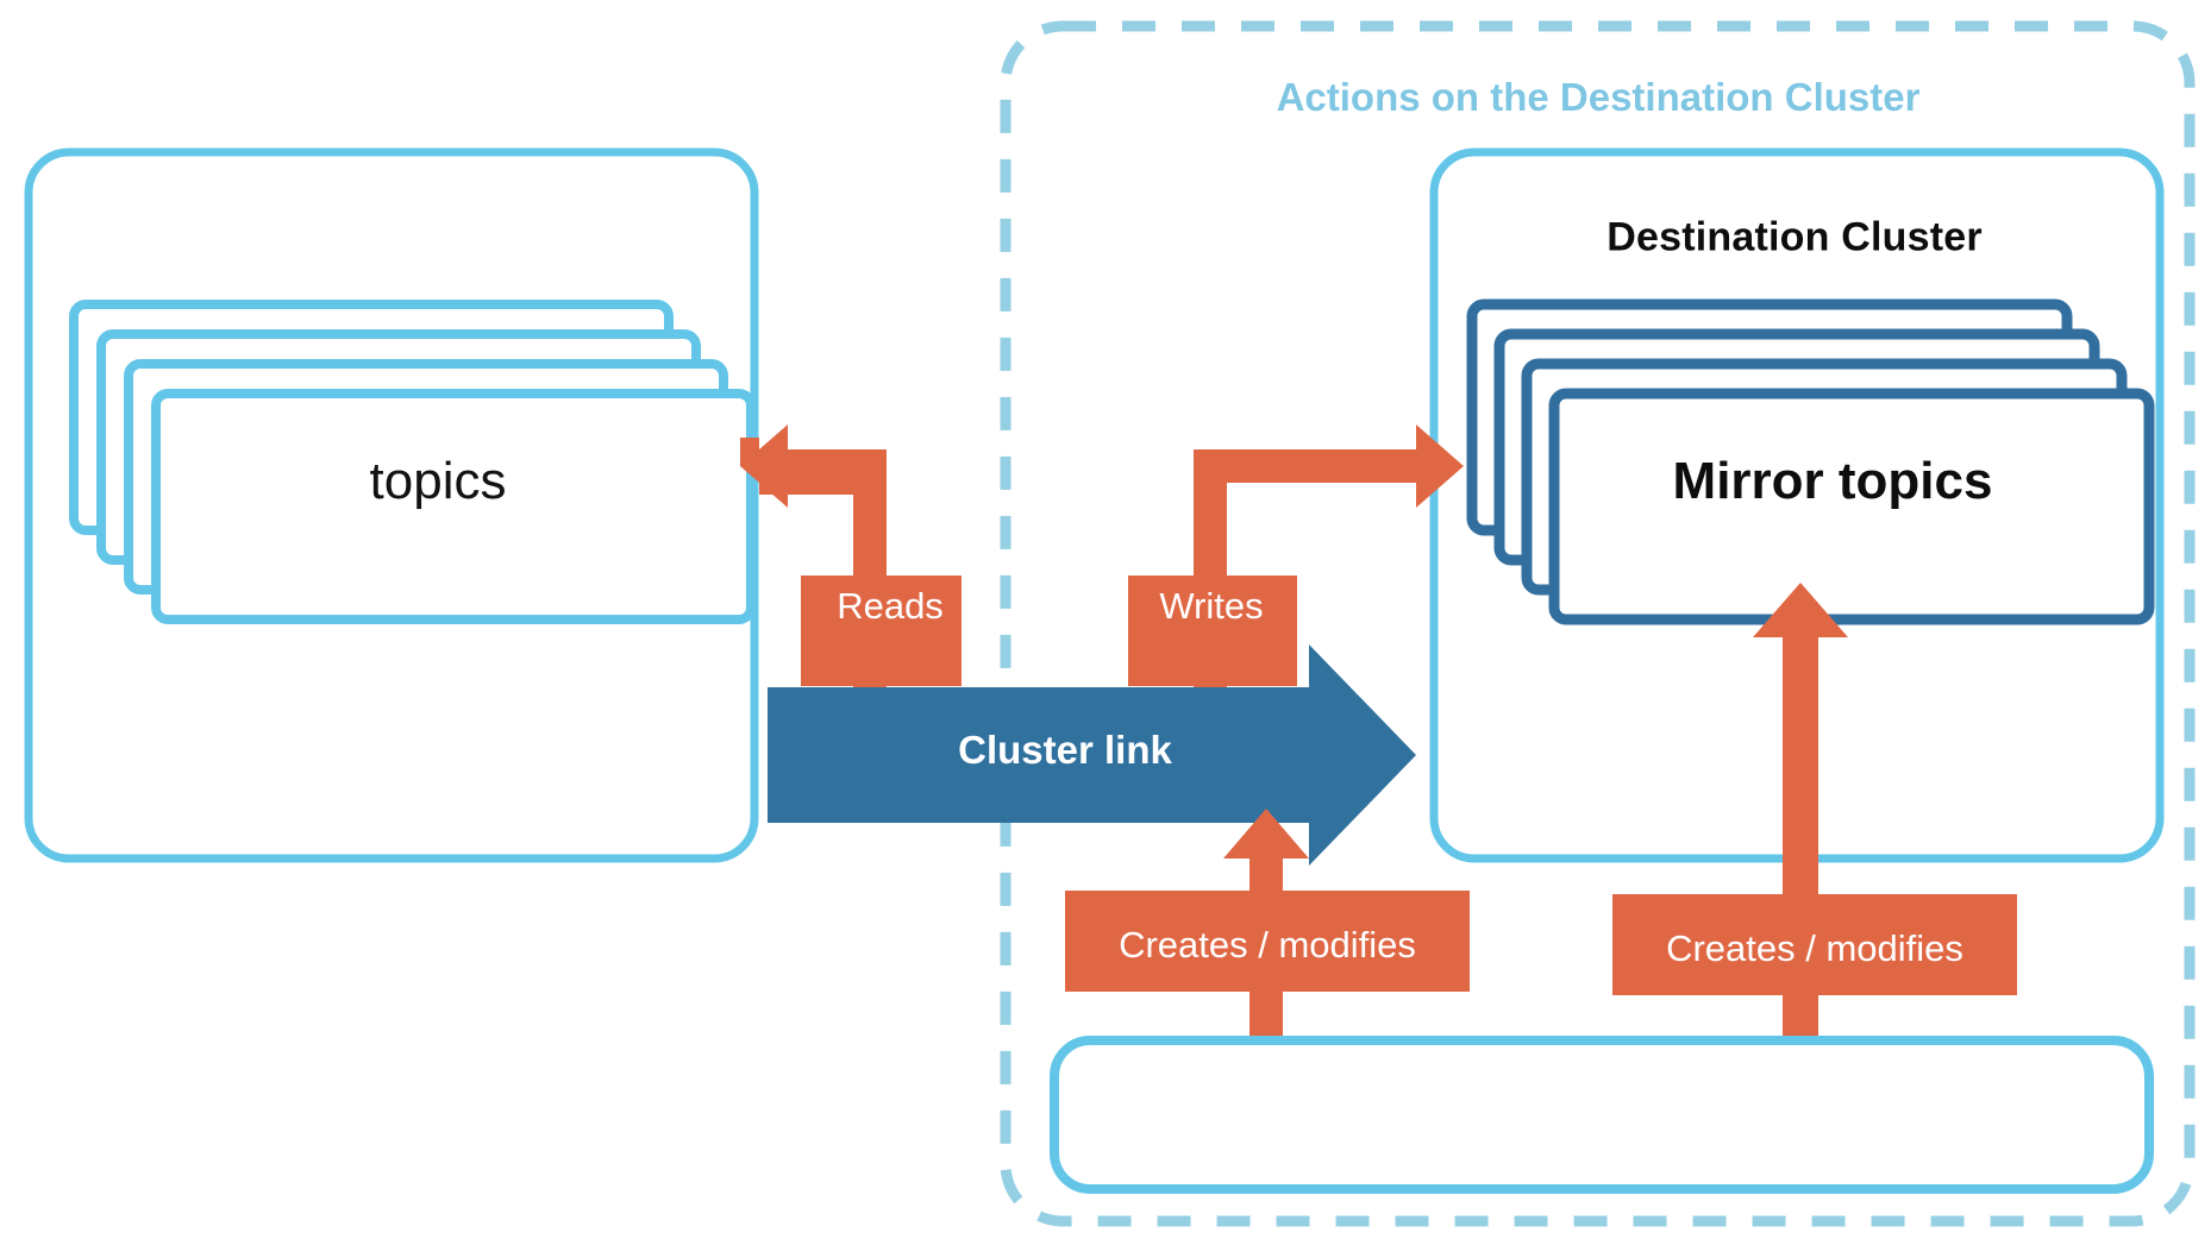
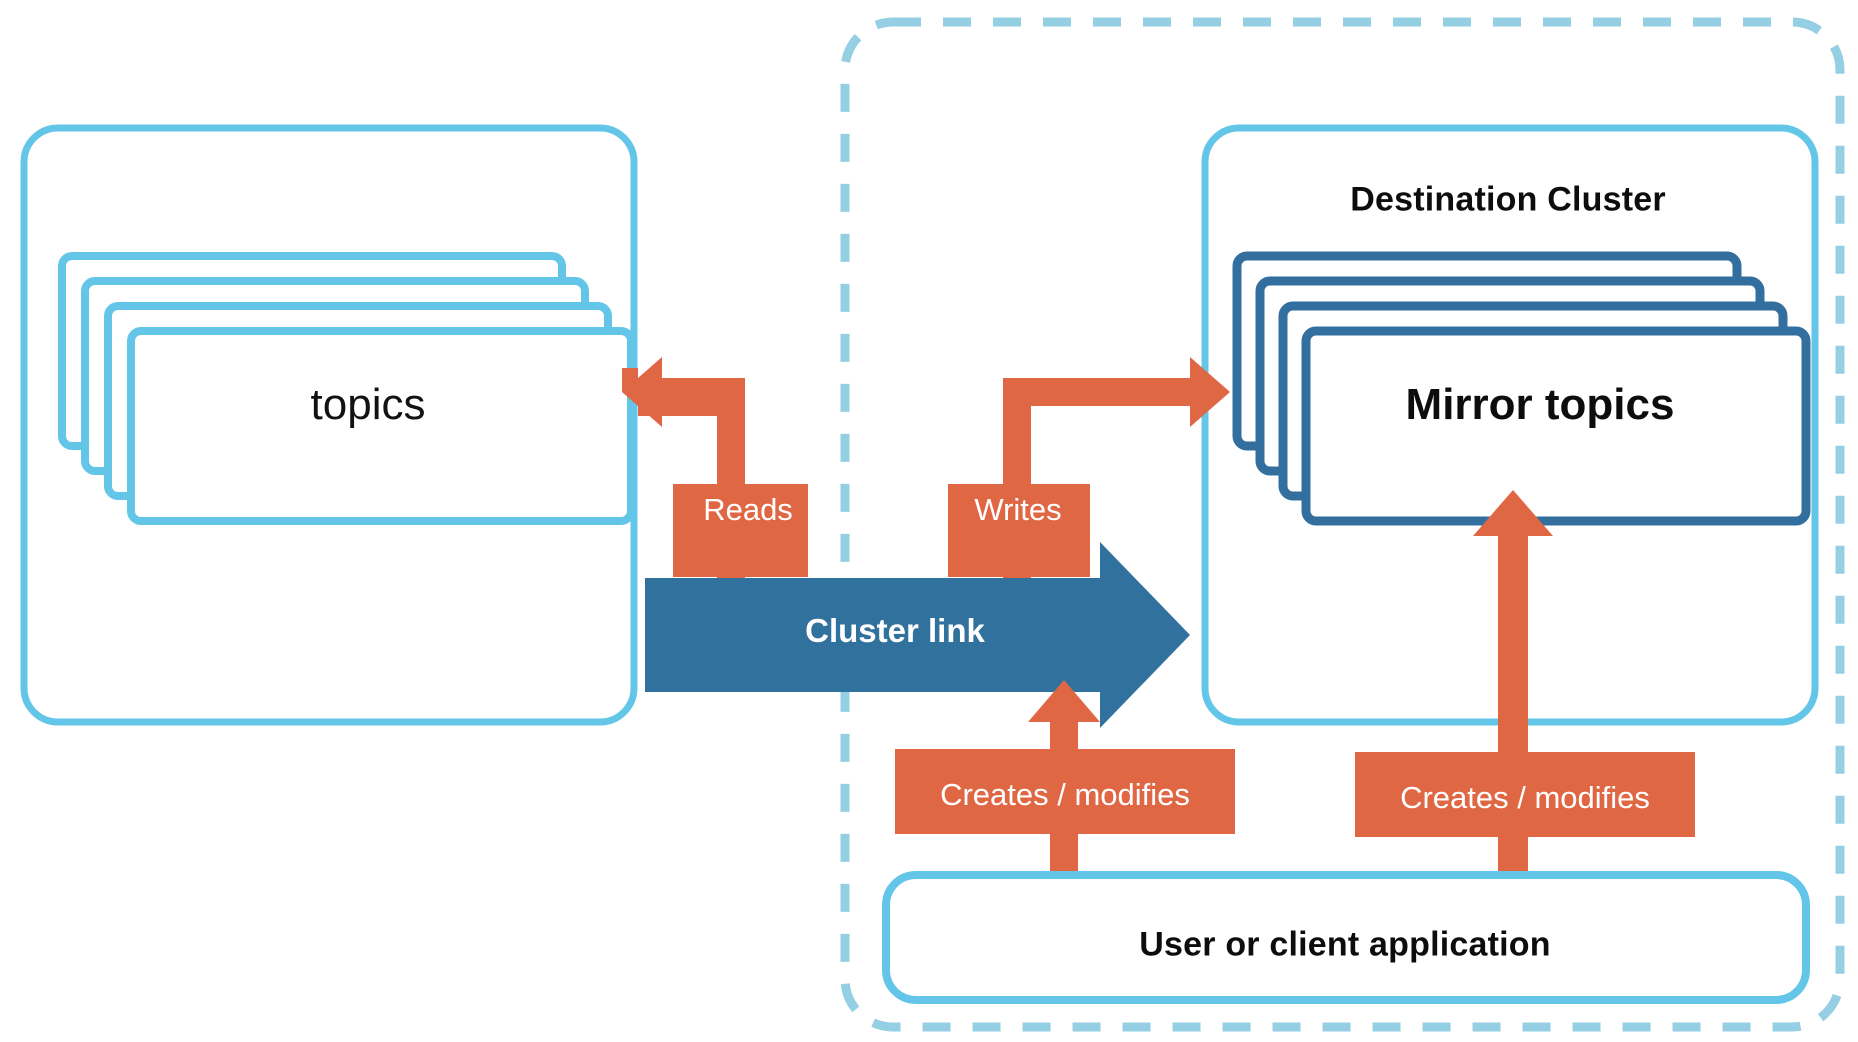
- Actions on the Destination Cluster
  topics
  Destination Cluster
  Mirror topics
  Reads
  Writes
  Cluster link
  Creates / modifies
  Creates / modifies
+ User or client application
